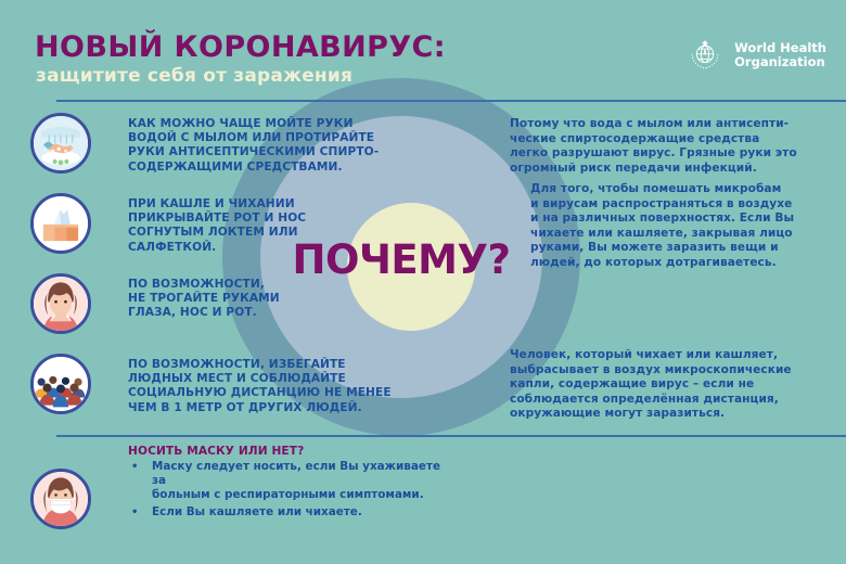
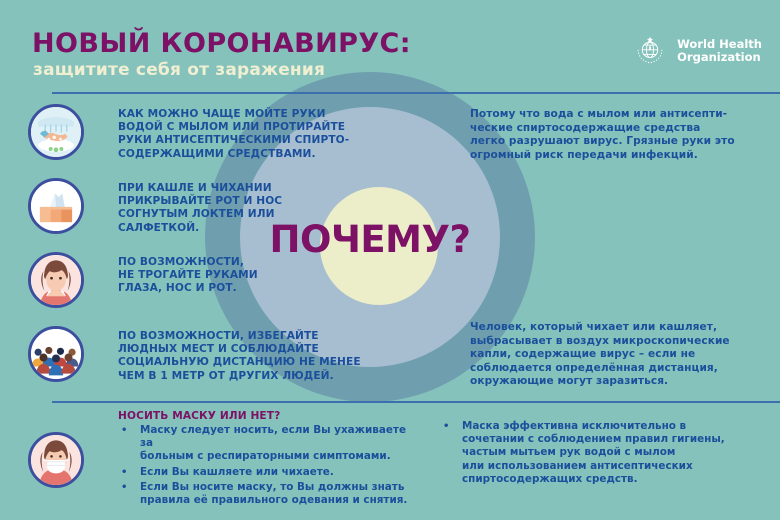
  НОВЫЙ КОРОНАВИРУС:
  защитите себя от заражения
  World Health
  Organization
  КАК МОЖНО ЧАЩЕ МОЙТЕ РУКИ
  ВОДОЙ С МЫЛОМ ИЛИ ПРОТИРАЙТЕ
  РУКИ АНТИСЕПТИЧЕСКИМИ СПИРТО-
  СОДЕРЖАЩИМИ СРЕДСТВАМИ.
  ПРИ КАШЛЕ И ЧИХАНИИ
  ПРИКРЫВАЙТЕ РОТ И НОС
  СОГНУТЫМ ЛОКТЕМ ИЛИ
  САЛФЕТКОЙ.
  ПО ВОЗМОЖНОСТИ,
  НЕ ТРОГАЙТЕ РУКАМИ
  ГЛАЗА, НОС И РОТ.
  ПО ВОЗМОЖНОСТИ, ИЗБЕГАЙТЕ
  ЛЮДНЫХ МЕСТ И СОБЛЮДАЙТЕ
  СОЦИАЛЬНУЮ ДИСТАНЦИЮ НЕ МЕНЕЕ
  ЧЕМ В 1 МЕТР ОТ ДРУГИХ ЛЮДЕЙ.
  Потому что вода с мылом или антисепти-
  ческие спиртосодержащие средства
  легко разрушают вирус. Грязные руки это
  огромный риск передачи инфекций.
- Для того, чтобы помешать микробам
- и вирусам распространяться в воздухе
- и на различных поверхностях. Если Вы
- чихаете или кашляете, закрывая лицо
- руками, Вы можете заразить вещи и
- людей, до которых дотрагиваетесь.
  Человек, который чихает или кашляет,
  выбрасывает в воздух микроскопические
  капли, содержащие вирус – если не
  соблюдается определённая дистанция,
  окружающие могут заразиться.
  ПОЧЕМУ?
  НОСИТЬ МАСКУ ИЛИ НЕТ?
  Маску следует носить, если Вы ухаживаете за
  больным с респираторными симптомами.
  Если Вы кашляете или чихаете.
+ Если Вы носите маску, то Вы должны знать
+ правила её правильного одевания и снятия.
+ Маска эффективна исключительно в
+ сочетании с соблюдением правил гигиены,
+ частым мытьем рук водой с мылом
+ или использованием антисептических
+ спиртосодержащих средств.
